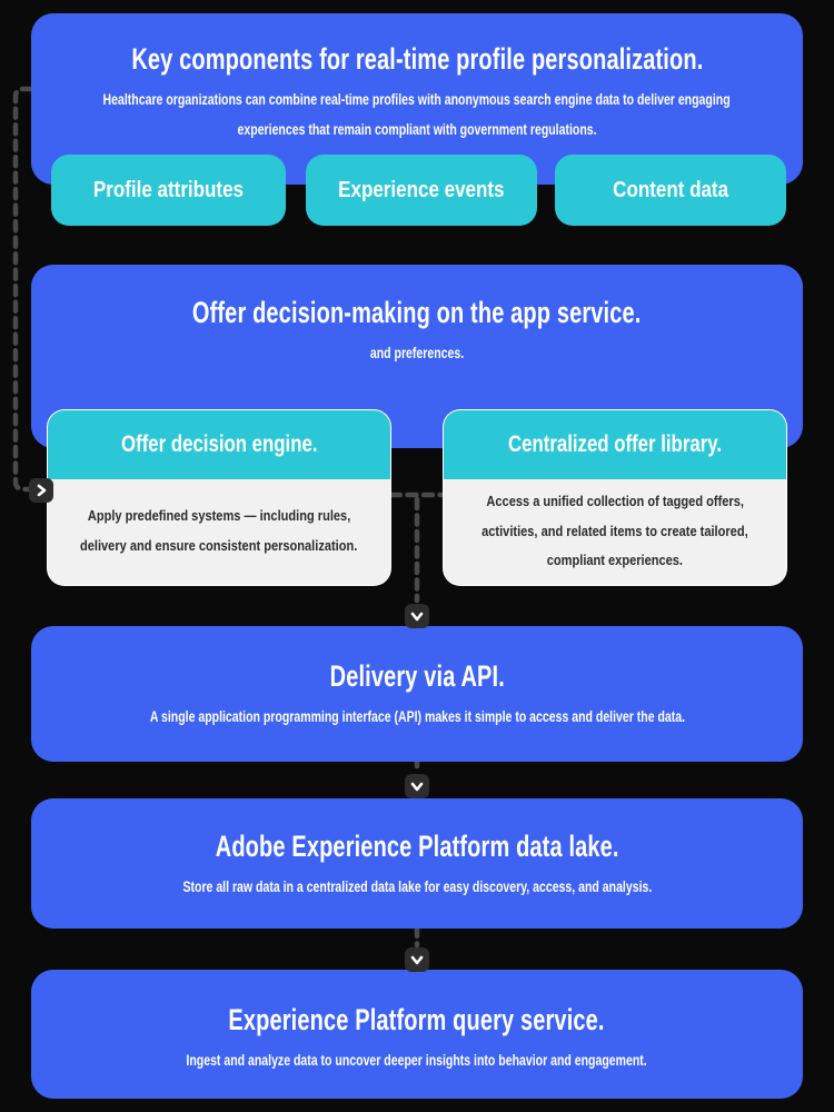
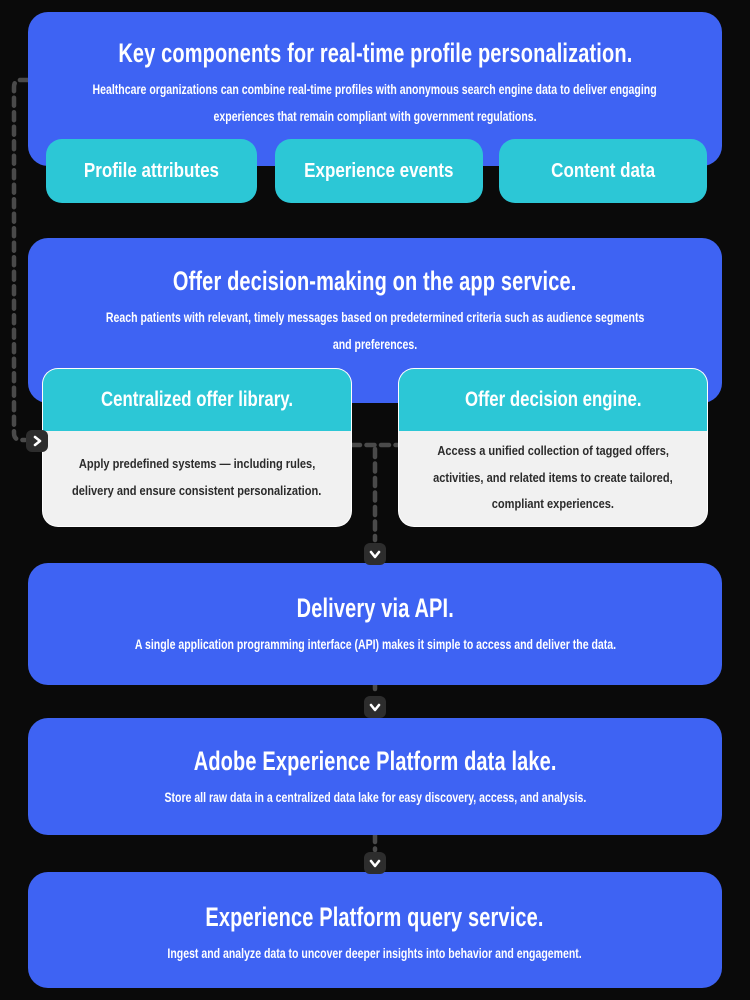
  Key components for real-time profile personalization.
  Healthcare organizations can combine real-time profiles with anonymous search engine data to deliver engaging
  experiences that remain compliant with government regulations.
  Profile attributes
  Experience events
  Content data
  Offer decision-making on the app service.
+ Reach patients with relevant, timely messages based on predetermined criteria such as audience segments
  and preferences.
- Offer decision engine.
+ Centralized offer library.
  Apply predefined systems — including rules,
  delivery and ensure consistent personalization.
- Centralized offer library.
+ Offer decision engine.
  Access a unified collection of tagged offers,
  activities, and related items to create tailored,
  compliant experiences.
  Delivery via API.
  A single application programming interface (API) makes it simple to access and deliver the data.
  Adobe Experience Platform data lake.
  Store all raw data in a centralized data lake for easy discovery, access, and analysis.
  Experience Platform query service.
  Ingest and analyze data to uncover deeper insights into behavior and engagement.
